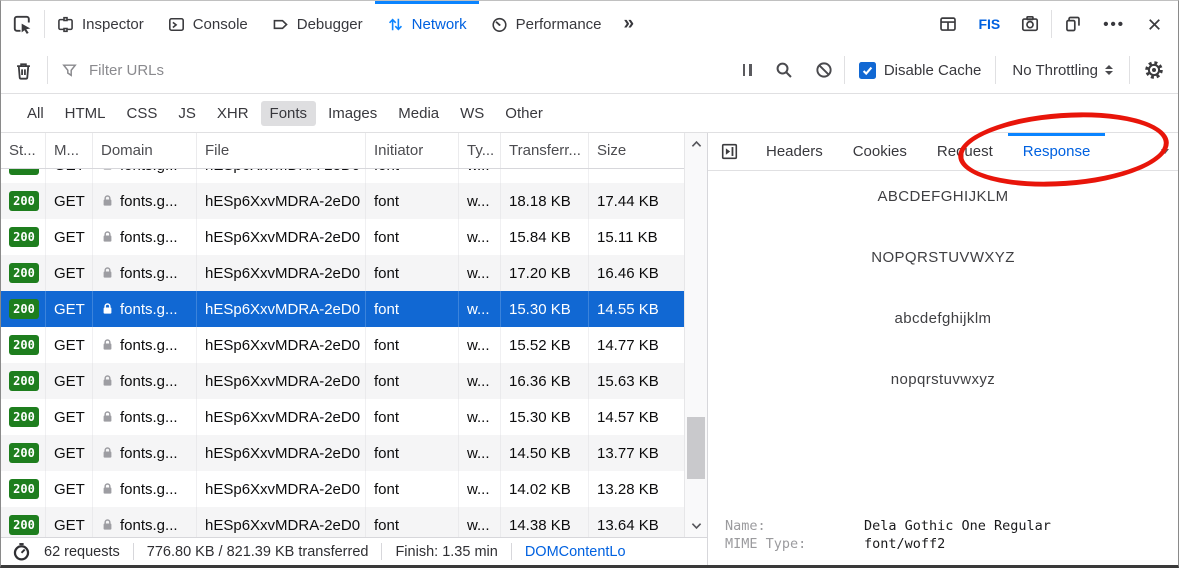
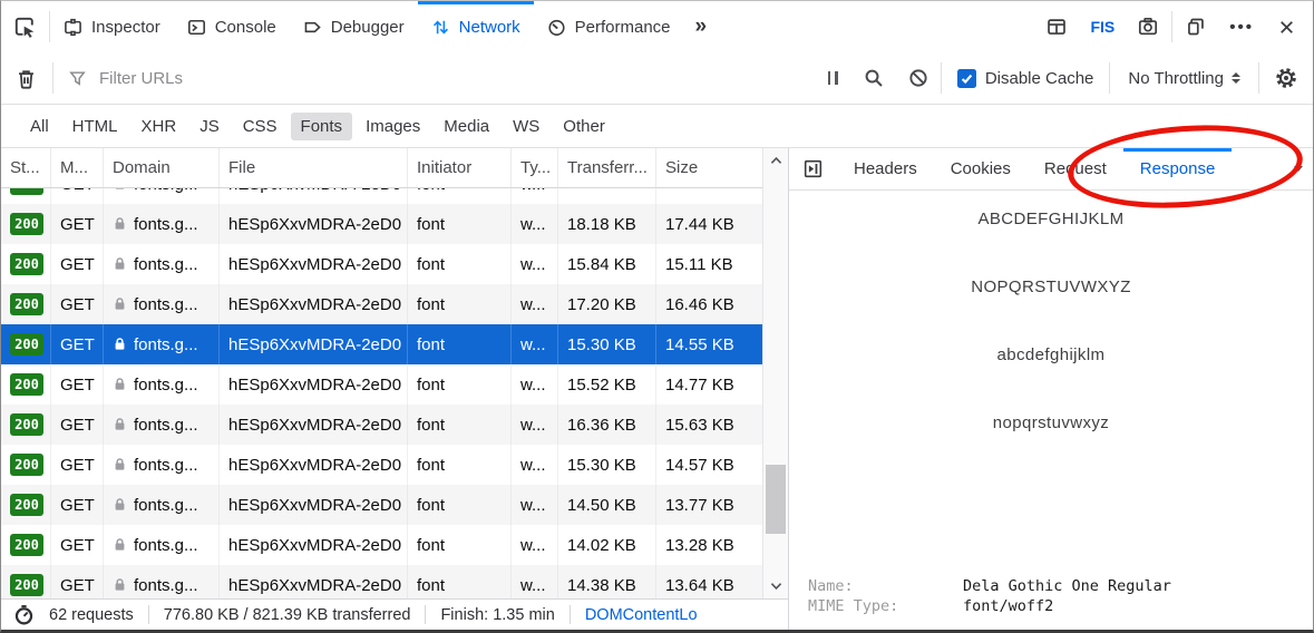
  Inspector
  Console
  Debugger
  Network
  Performance
  »
  FIS
  •••
  Filter URLs
  Disable Cache
  No Throttling
  All
  HTML
- CSS
+ XHR
  JS
- XHR
+ CSS
  Fonts
  Images
  Media
  WS
  Other
  St...
  M...
  Domain
  File
  Initiator
  Ty...
  Transferr...
  Size
  200
  GET
  fonts.g...
  hESp6XxvMDRA-2eD0
  font
  w...
  18.18 KB
  17.44 KB
  200
  GET
  fonts.g...
  hESp6XxvMDRA-2eD0
  font
  w...
  15.84 KB
  15.11 KB
  200
  GET
  fonts.g...
  hESp6XxvMDRA-2eD0
  font
  w...
  17.20 KB
  16.46 KB
  200
  GET
  fonts.g...
  hESp6XxvMDRA-2eD0
  font
  w...
  15.30 KB
  14.55 KB
  200
  GET
  fonts.g...
  hESp6XxvMDRA-2eD0
  font
  w...
  15.52 KB
  14.77 KB
  200
  GET
  fonts.g...
  hESp6XxvMDRA-2eD0
  font
  w...
  16.36 KB
  15.63 KB
  200
  GET
  fonts.g...
  hESp6XxvMDRA-2eD0
  font
  w...
  15.30 KB
  14.57 KB
  200
  GET
  fonts.g...
  hESp6XxvMDRA-2eD0
  font
  w...
  14.50 KB
  13.77 KB
  200
  GET
  fonts.g...
  hESp6XxvMDRA-2eD0
  font
  w...
  14.02 KB
  13.28 KB
  200
  GET
  fonts.g...
  hESp6XxvMDRA-2eD0
  font
  w...
  14.38 KB
  13.64 KB
  62 requests
  776.80 KB / 821.39 KB transferred
  Finish: 1.35 min
  DOMContentLo
  Headers
  Cookies
  Request
  Response
  ABCDEFGHIJKLM
  NOPQRSTUVWXYZ
  abcdefghijklm
  nopqrstuvwxyz
  Name:
  Dela Gothic One Regular
  MIME Type:
  font/woff2
